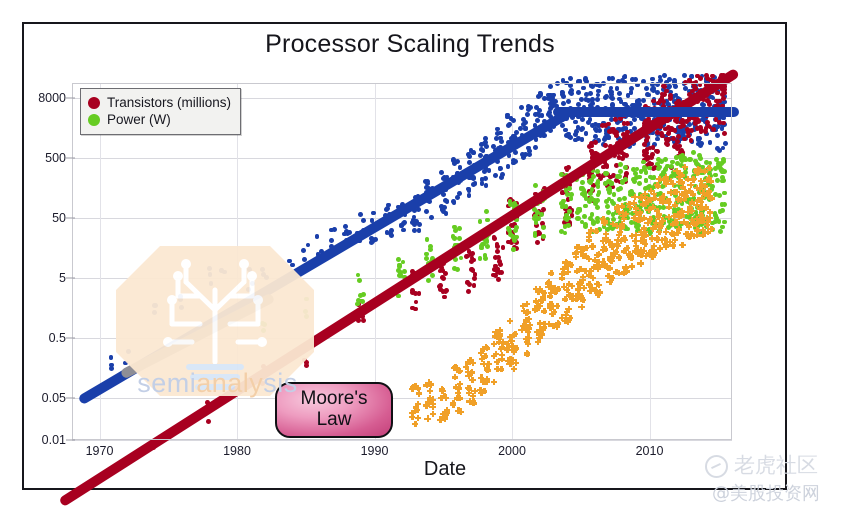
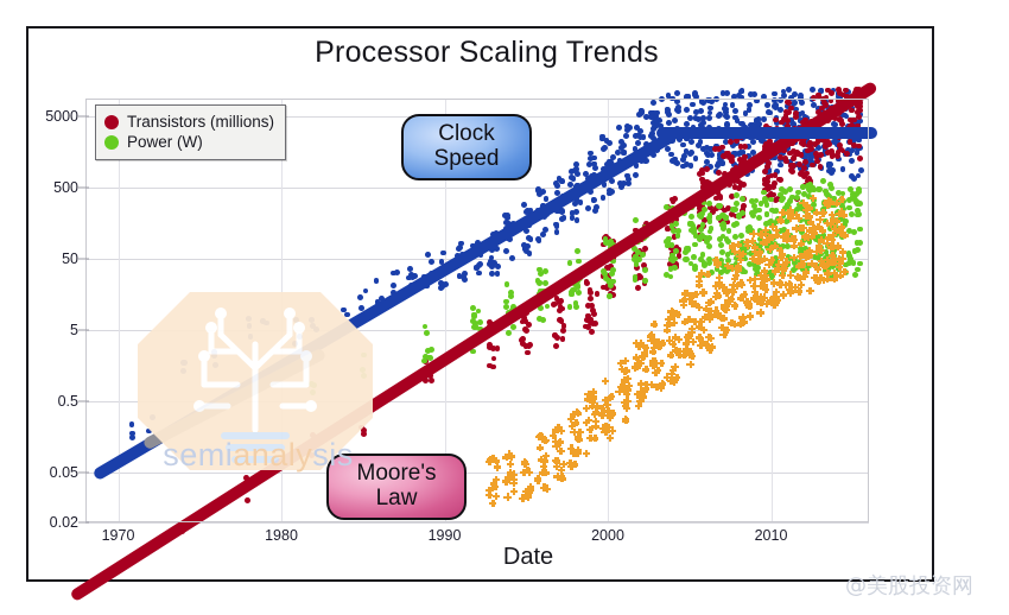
  Processor Scaling Trends
- 0.01
+ 0.02
  0.05
  0.5
  5
  50
  500
- 8000
+ 5000
  1970
  1980
  1990
  2000
  2010
  Date
  Transistors (millions)
  Power (W)
+ Clock
+ Speed
  Moore's
  Law
  semianalysis
- 老虎社区
  @美股投资网
